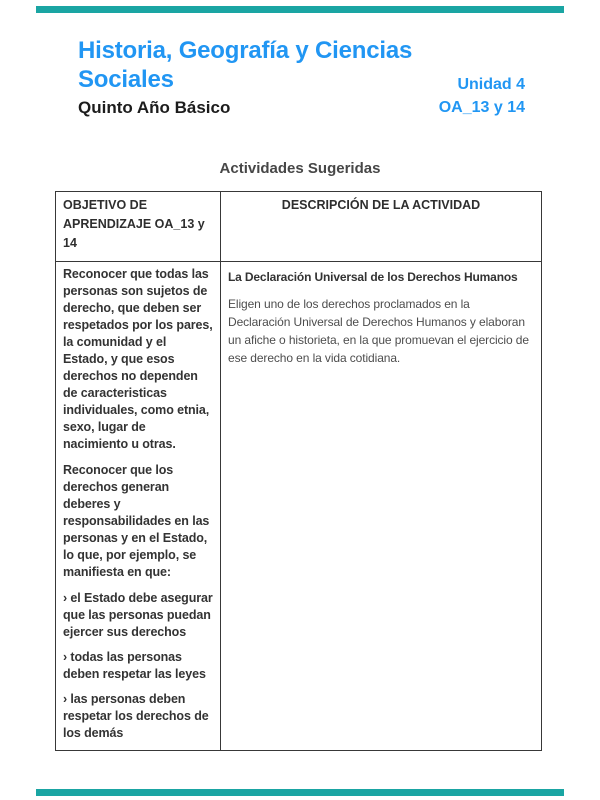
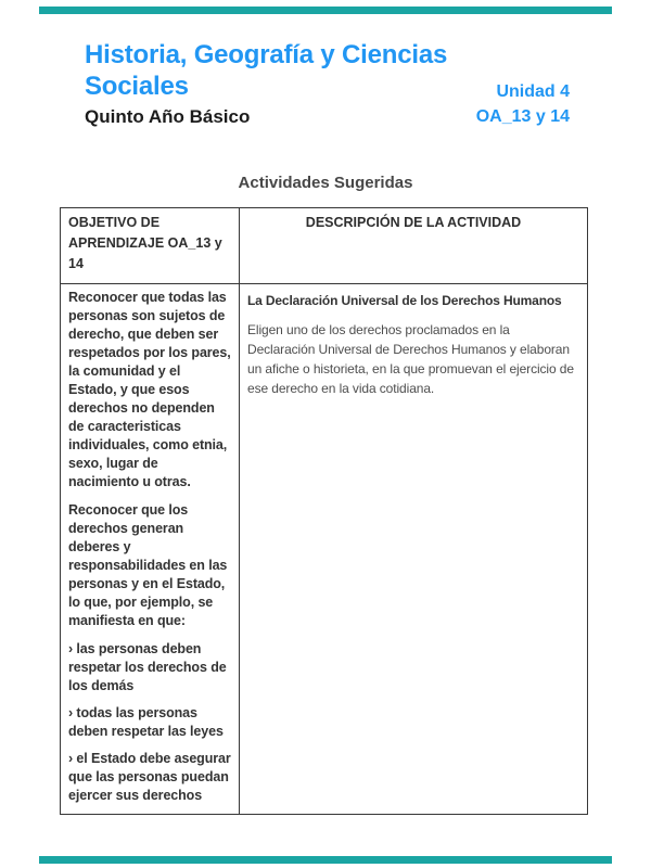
  Historia, Geografía y Ciencias Sociales
  Quinto Año Básico
  Unidad 4
  OA_13 y 14
  Actividades Sugeridas
  OBJETIVO DE APRENDIZAJE OA_13 y 14
  DESCRIPCIÓN DE LA ACTIVIDAD
  Reconocer que todas las personas son sujetos de derecho, que deben ser respetados por los pares, la comunidad y el Estado, y que esos derechos no dependen de caracteristicas individuales, como etnia, sexo, lugar de nacimiento u otras.
  Reconocer que los derechos generan deberes y responsabilidades en las personas y en el Estado, lo que, por ejemplo, se manifiesta en que:
- › el Estado debe asegurar que las personas puedan ejercer sus derechos
+ › las personas deben respetar los derechos de los demás
  › todas las personas deben respetar las leyes
- › las personas deben respetar los derechos de los demás
+ › el Estado debe asegurar que las personas puedan ejercer sus derechos
  La Declaración Universal de los Derechos Humanos
  Eligen uno de los derechos proclamados en la Declaración Universal de Derechos Humanos y elaboran un afiche o historieta, en la que promuevan el ejercicio de ese derecho en la vida cotidiana.
